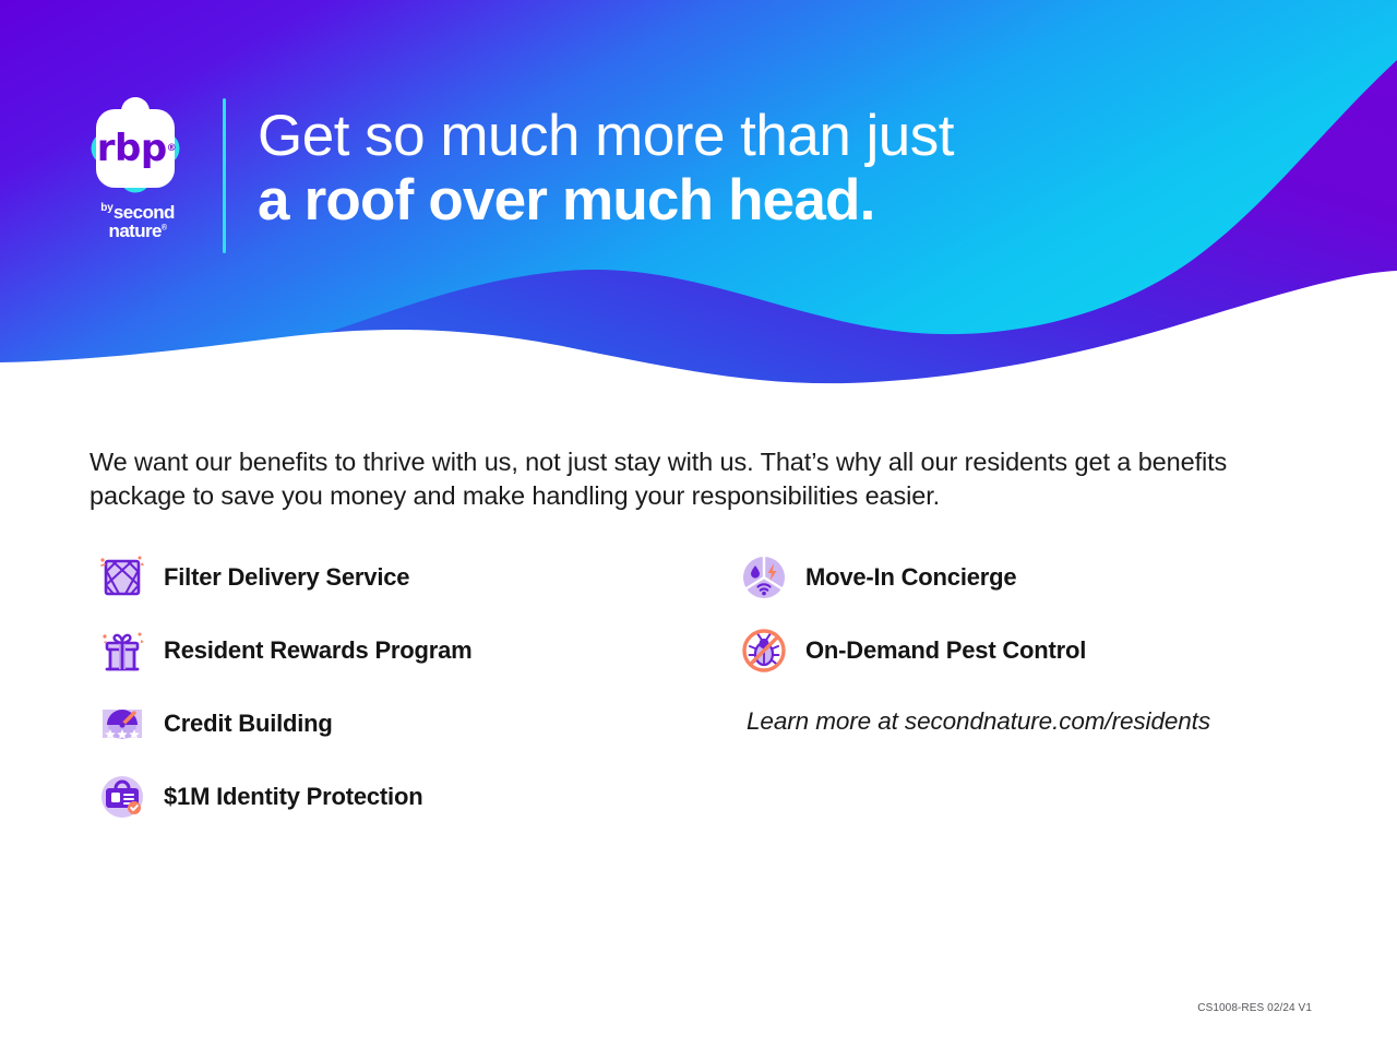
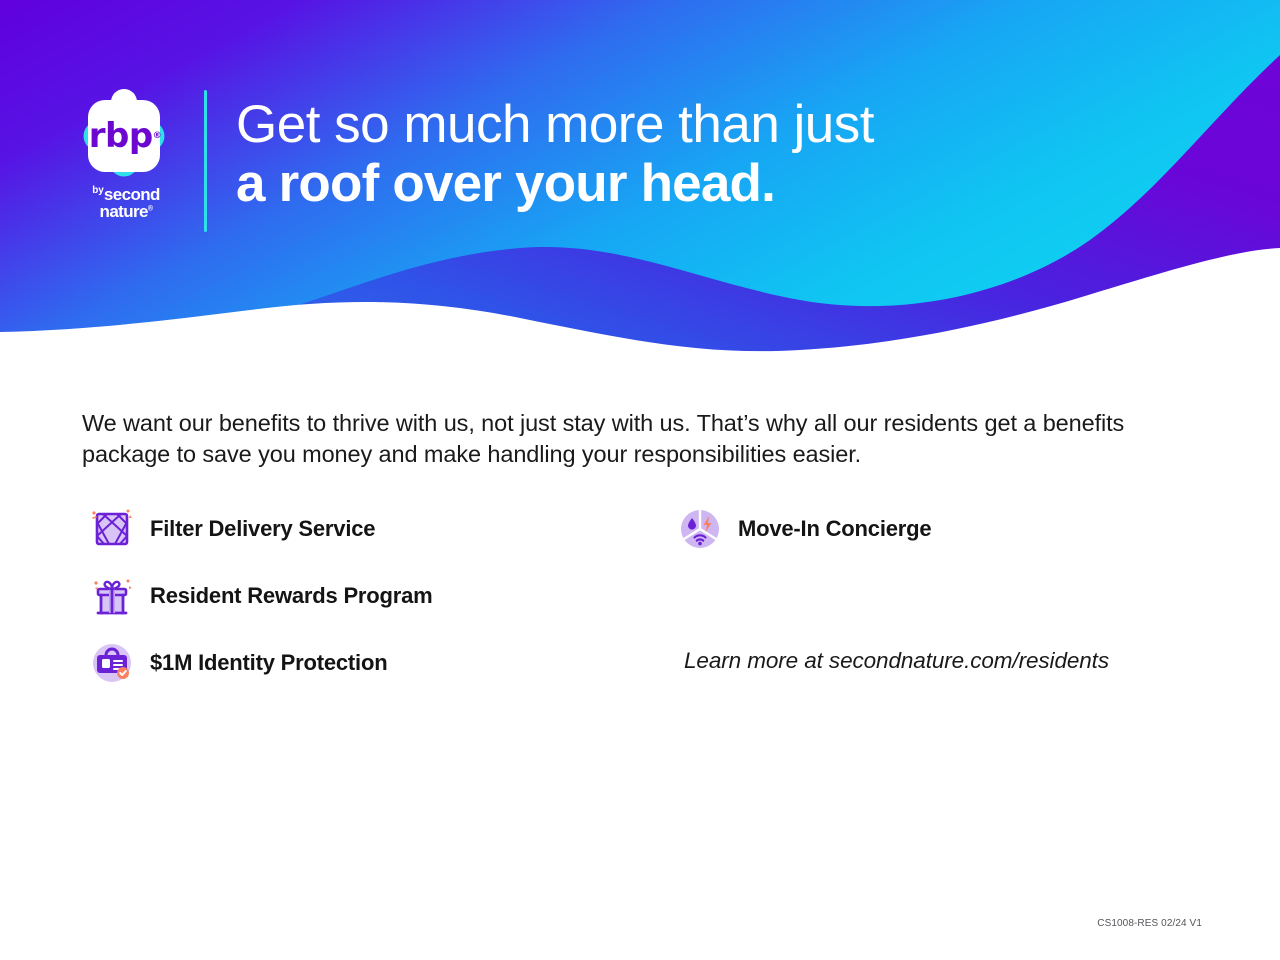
  rbp
  ®
  bysecond
  nature
  Get so much more than just
- a roof over much head.
+ a roof over your head.
  We want our benefits to thrive with us, not just stay with us. That’s why all our residents get a benefits package to save you money and make handling your responsibilities easier.
  Filter Delivery Service
  Resident Rewards Program
- Credit Building
  $1M Identity Protection
  Move-In Concierge
- On-Demand Pest Control
  Learn more at secondnature.com/residents
  CS1008-RES 02/24 V1
